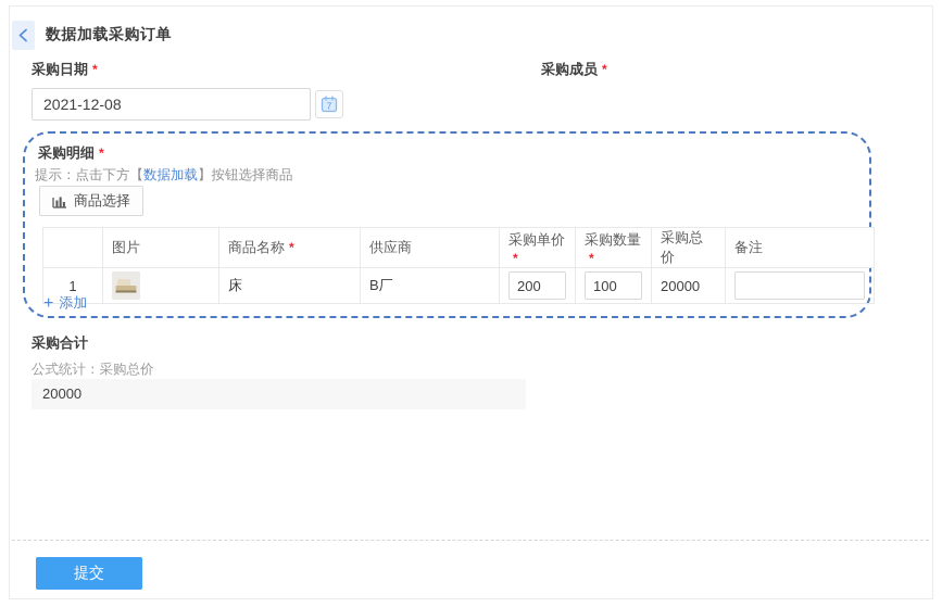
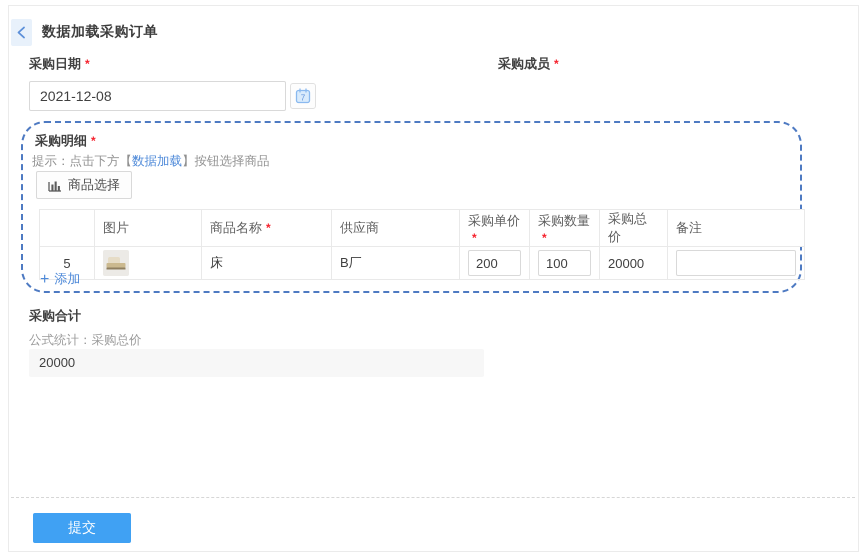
  数据加载采购订单
  采购日期 *
  2021-12-08
  7
  采购成员 *
  采购明细 *
  提示：点击下方【数据加载】按钮选择商品
  商品选择
  	图片	商品名称 *	供应商	采购单价*	采购数量*	采购总价	备注
- 1		床	B厂	200	100	20000
+ 5		床	B厂	200	100	20000
  +
  添加
  采购合计
  公式统计：采购总价
  20000
  提交
